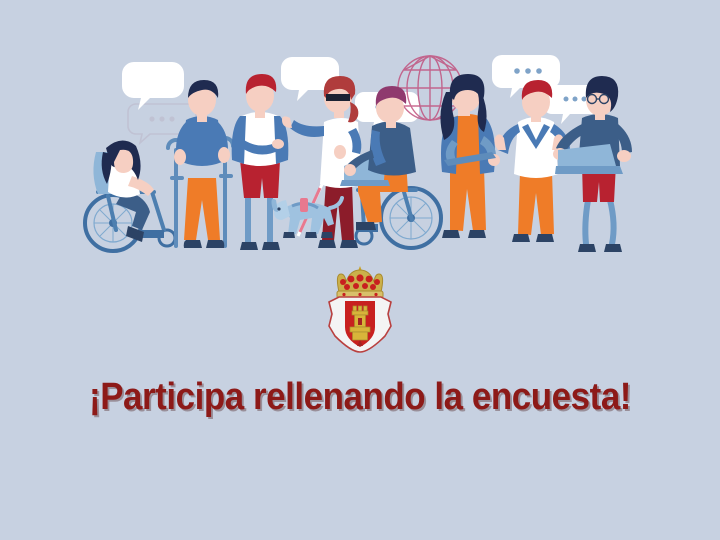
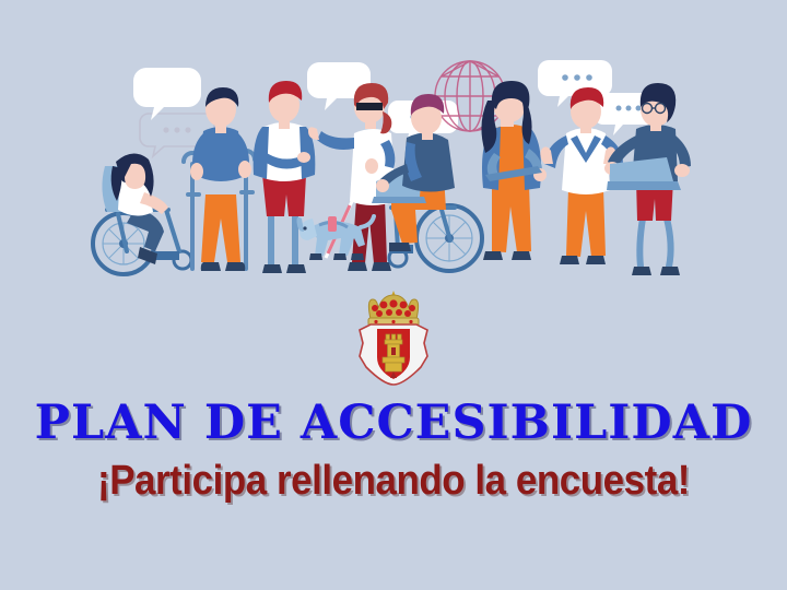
+ PLAN DE ACCESIBILIDAD
  ¡Participa rellenando la encuesta!
